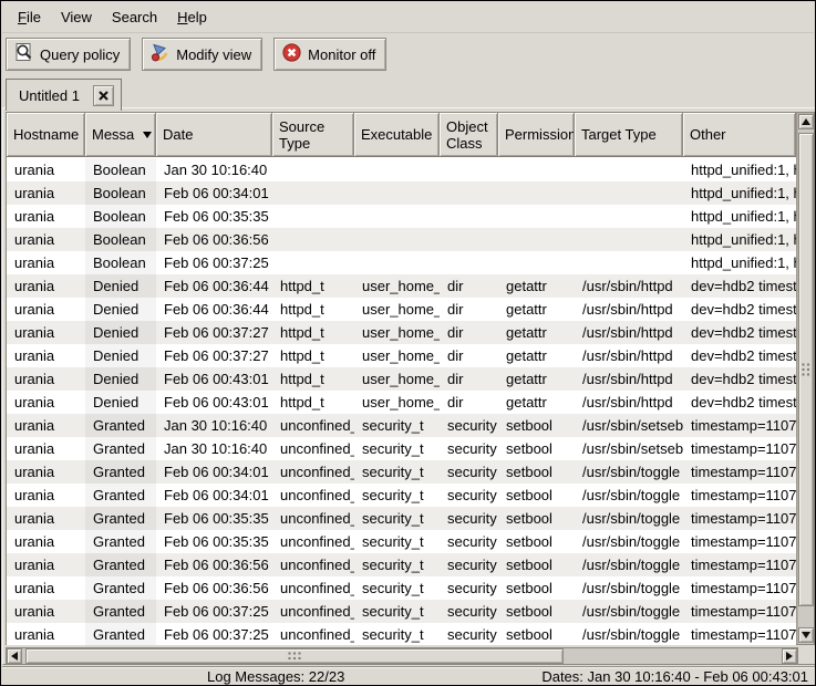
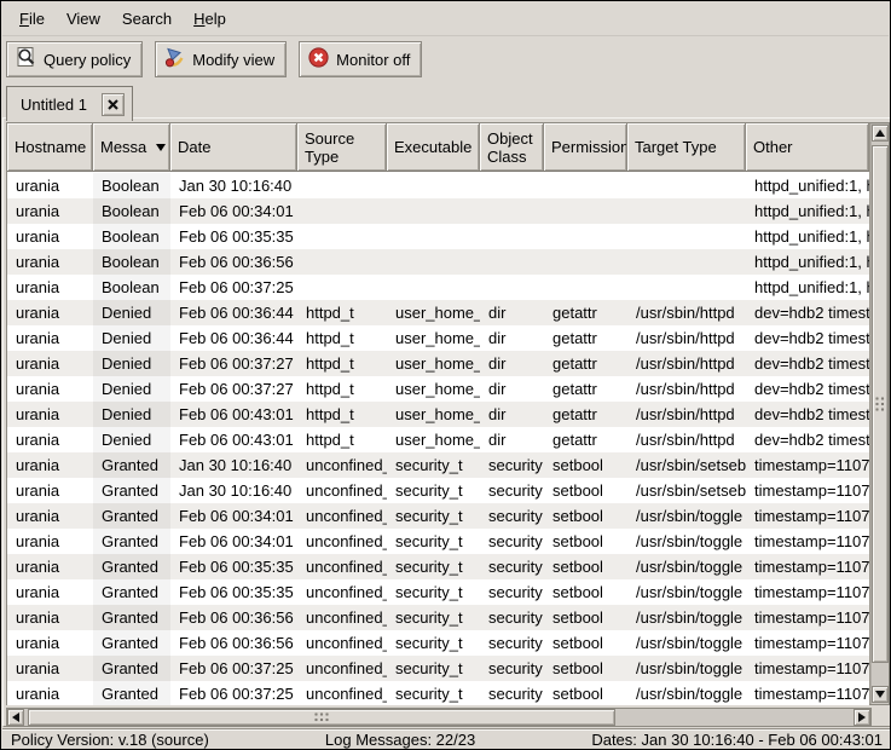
  File
  View
  Search
  Help
  Query policy
  Modify view
  Monitor off
  Untitled 1
  Hostname
  Messa
  Date
  Source Type
  Executable
  Object Class
  Permission
  Target Type
  Other
  urania
  Boolean
  Jan 30 10:16:40
  httpd_unified:1,
  urania
  Boolean
  Feb 06 00:34:01
  httpd_unified:1,
  urania
  Boolean
  Feb 06 00:35:35
  httpd_unified:1,
  urania
  Boolean
  Feb 06 00:36:56
  httpd_unified:1,
  urania
  Boolean
  Feb 06 00:37:25
  httpd_unified:1,
  urania
  Denied
  Feb 06 00:36:44
  httpd_t
  user_home_
  dir
  getattr
  /usr/sbin/httpd
  dev=hdb2 timest
  urania
  Denied
  Feb 06 00:36:44
  httpd_t
  user_home_
  dir
  getattr
  /usr/sbin/httpd
  dev=hdb2 timest
  urania
  Denied
  Feb 06 00:37:27
  httpd_t
  user_home_
  dir
  getattr
  /usr/sbin/httpd
  dev=hdb2 timest
  urania
  Denied
  Feb 06 00:37:27
  httpd_t
  user_home_
  dir
  getattr
  /usr/sbin/httpd
  dev=hdb2 timest
  urania
  Denied
  Feb 06 00:43:01
  httpd_t
  user_home_
  dir
  getattr
  /usr/sbin/httpd
  dev=hdb2 timest
  urania
  Denied
  Feb 06 00:43:01
  httpd_t
  user_home_
  dir
  getattr
  /usr/sbin/httpd
  dev=hdb2 timest
  urania
  Granted
  Jan 30 10:16:40
  unconfined
  security_t
  security
  setbool
  /usr/sbin/setseb
  timestamp=1107
  urania
  Granted
  Jan 30 10:16:40
  unconfined
  security_t
  security
  setbool
  /usr/sbin/setseb
  timestamp=1107
  urania
  Granted
  Feb 06 00:34:01
  unconfined
  security_t
  security
  setbool
  /usr/sbin/toggle
  timestamp=1107
  urania
  Granted
  Feb 06 00:34:01
  unconfined
  security_t
  security
  setbool
  /usr/sbin/toggle
  timestamp=1107
  urania
  Granted
  Feb 06 00:35:35
  unconfined
  security_t
  security
  setbool
  /usr/sbin/toggle
  timestamp=1107
  urania
  Granted
  Feb 06 00:35:35
  unconfined
  security_t
  security
  setbool
  /usr/sbin/toggle
  timestamp=1107
  urania
  Granted
  Feb 06 00:36:56
  unconfined
  security_t
  security
  setbool
  /usr/sbin/toggle
  timestamp=1107
  urania
  Granted
  Feb 06 00:36:56
  unconfined
  security_t
  security
  setbool
  /usr/sbin/toggle
  timestamp=1107
  urania
  Granted
  Feb 06 00:37:25
  unconfined
  security_t
  security
  setbool
  /usr/sbin/toggle
  timestamp=1107
  urania
  Granted
  Feb 06 00:37:25
  unconfined
  security_t
  security
  setbool
  /usr/sbin/toggle
  timestamp=1107
+ Policy Version: v.18 (source)
  Log Messages: 22/23
  Dates: Jan 30 10:16:40 - Feb 06 00:43:01
